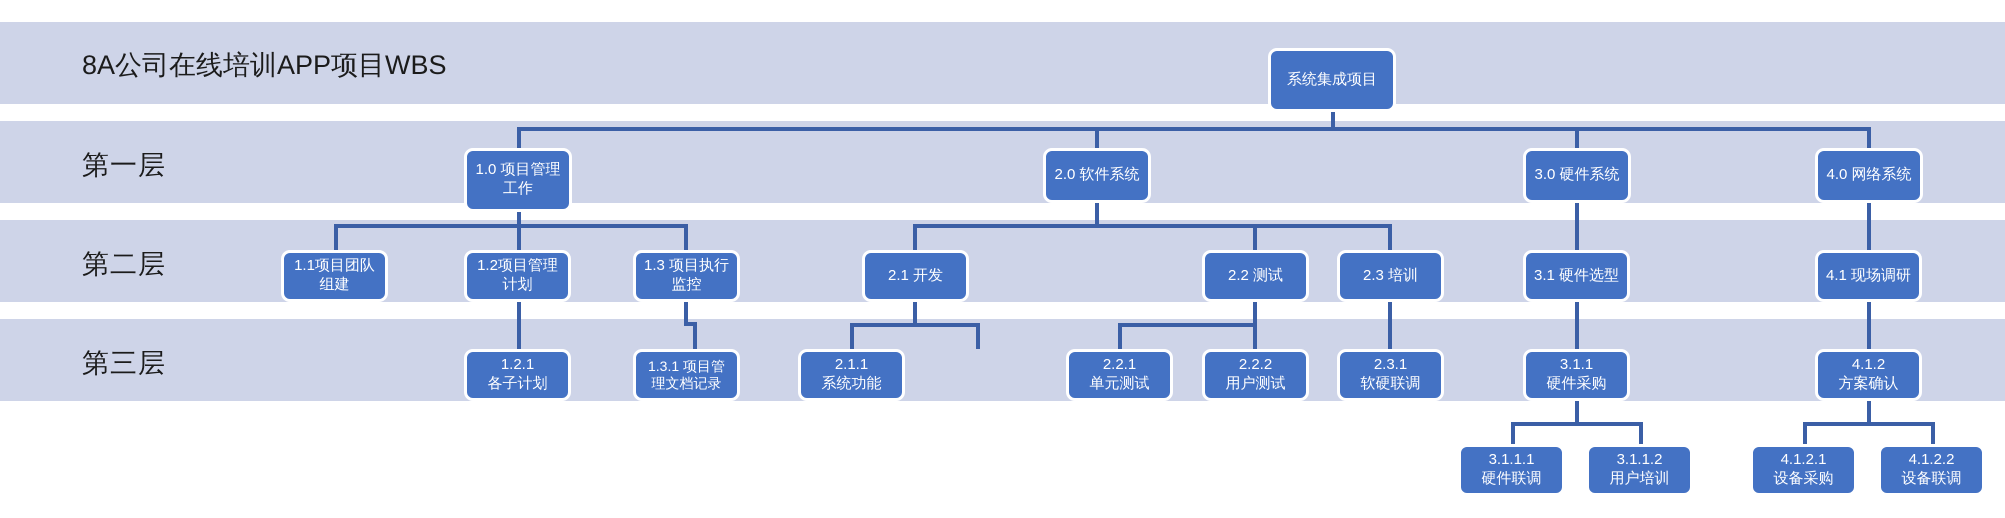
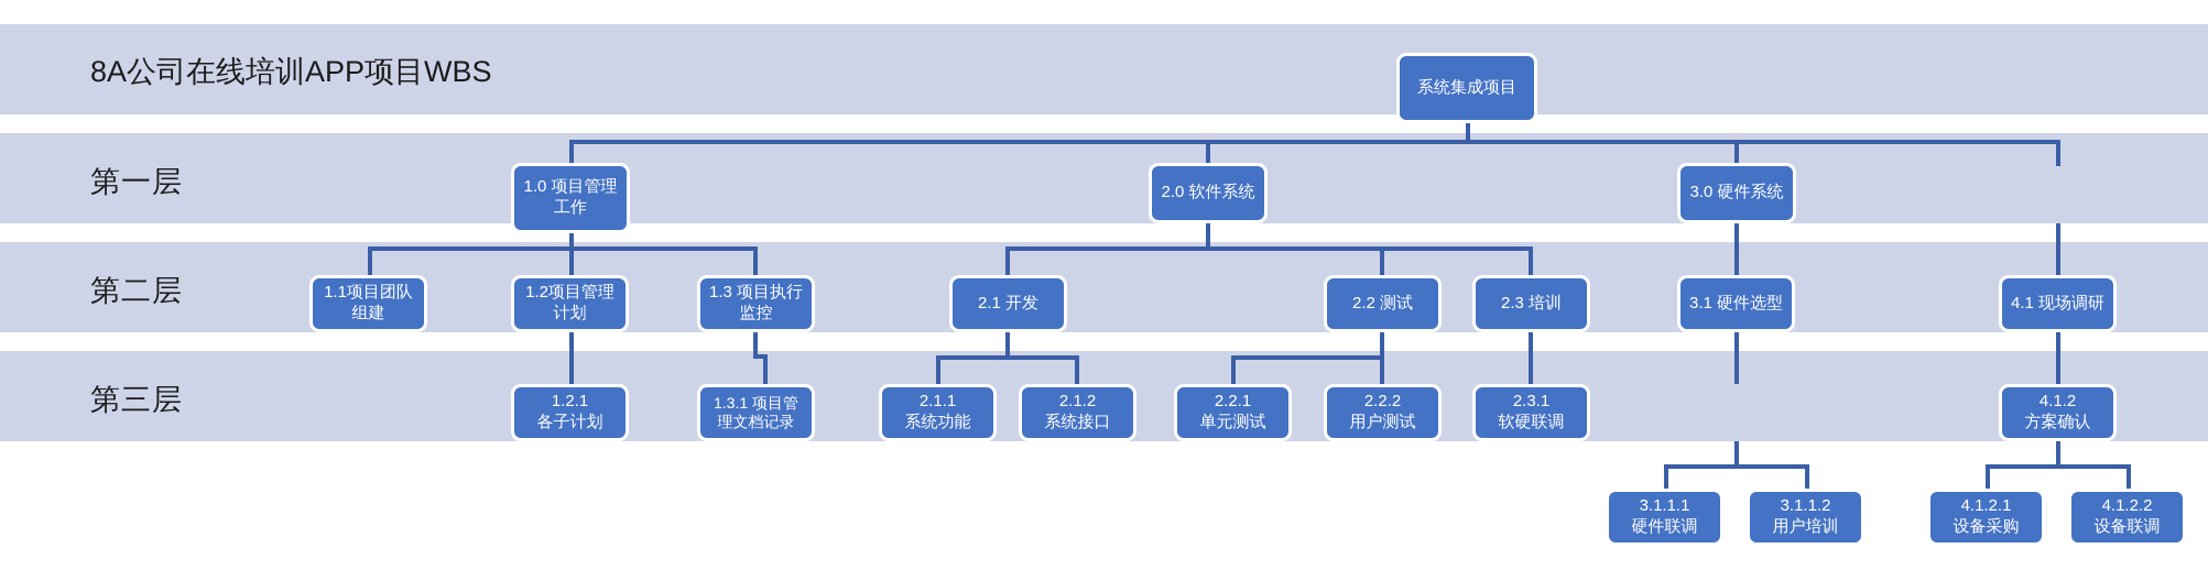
  8A公司在线培训APP项目WBS
  第一层
  第二层
  第三层
  系统集成项目
  1.0 项目管理
  工作
  2.0 软件系统
  3.0 硬件系统
- 4.0 网络系统
  1.1项目团队
  组建
  1.2项目管理
  计划
  1.3 项目执行
  监控
  2.1 开发
  2.2 测试
  2.3 培训
  3.1 硬件选型
  4.1 现场调研
  1.2.1
  各子计划
  1.3.1 项目管
  理文档记录
  2.1.1
  系统功能
+ 2.1.2
+ 系统接口
  2.2.1
  单元测试
  2.2.2
  用户测试
  2.3.1
  软硬联调
- 3.1.1
- 硬件采购
  4.1.2
  方案确认
  3.1.1.1
  硬件联调
  3.1.1.2
  用户培训
  4.1.2.1
  设备采购
  4.1.2.2
  设备联调
